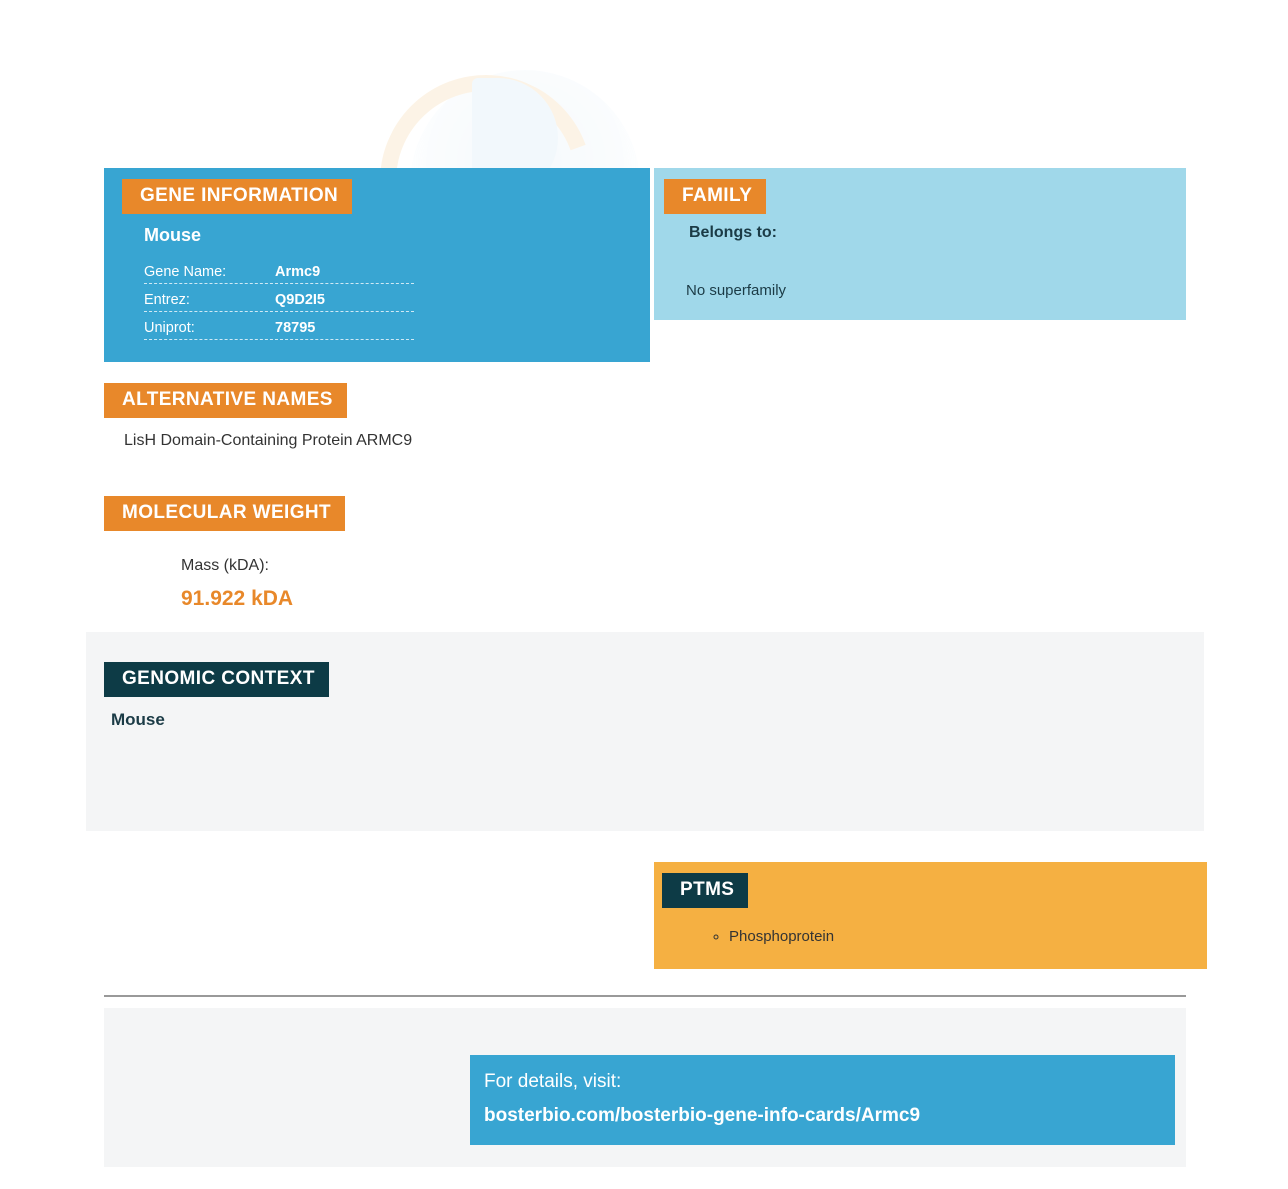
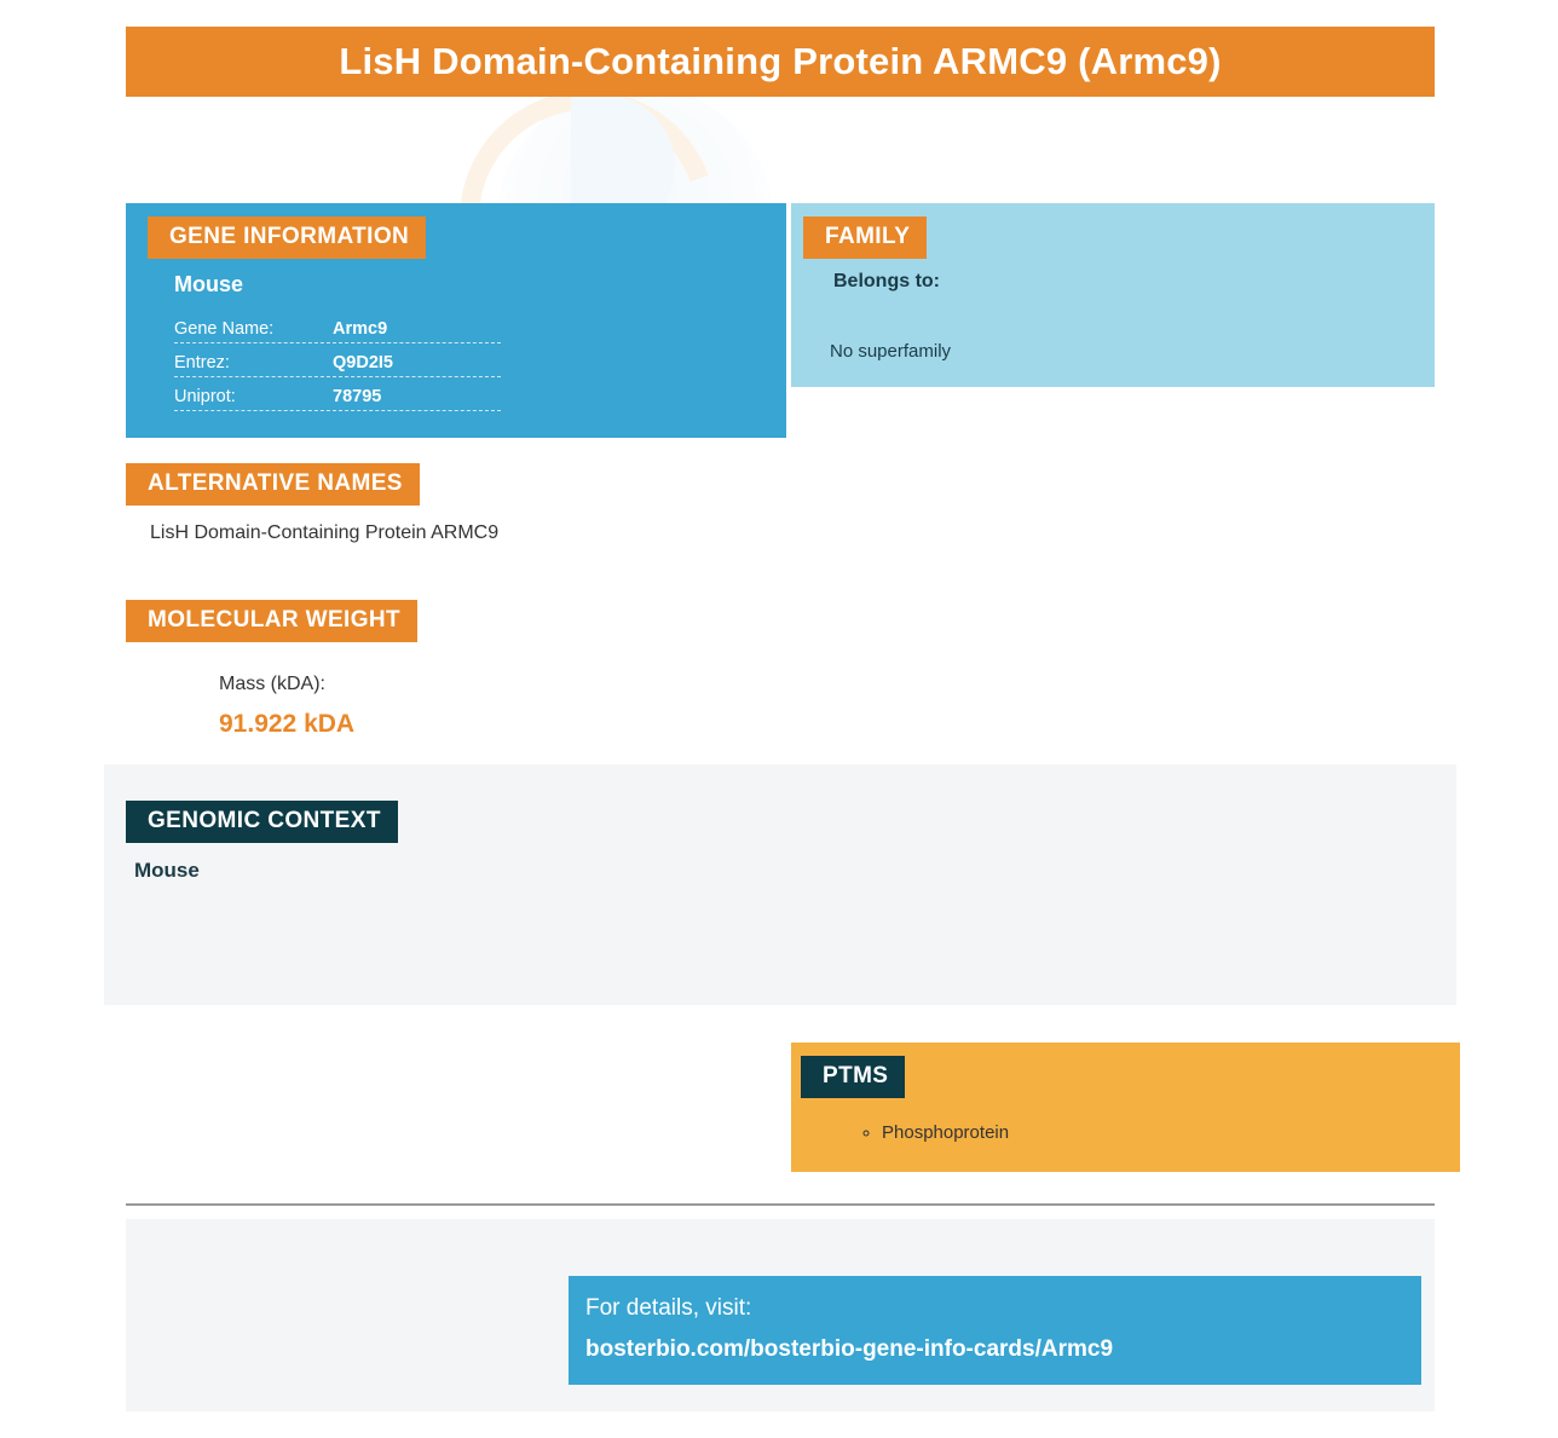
+ LisH Domain-Containing Protein ARMC9 (Armc9)
  GENE INFORMATION
  Mouse
  Gene Name:
  Armc9
  Entrez:
  Q9D2I5
  Uniprot:
  78795
  FAMILY
  Belongs to:
  No superfamily
  ALTERNATIVE NAMES
  LisH Domain-Containing Protein ARMC9
  MOLECULAR WEIGHT
  Mass (kDA):
  91.922 kDA
  GENOMIC CONTEXT
  Mouse
  PTMS
  Phosphoprotein
  For details, visit:
  bosterbio.com/bosterbio-gene-info-cards/Armc9
